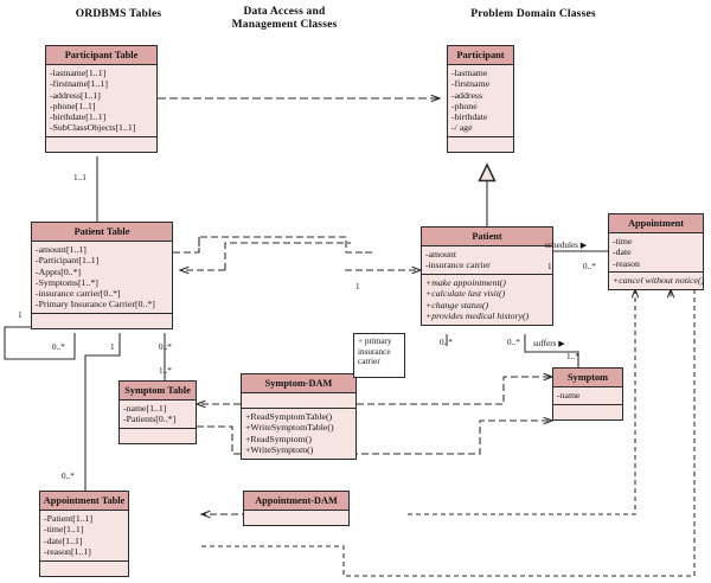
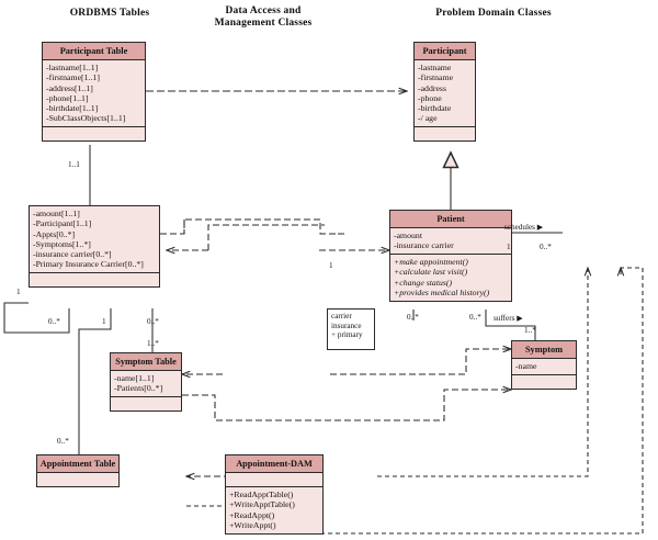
  ORDBMS Tables
  Data Access and
  Management Classes
  Problem Domain Classes
  Participant Table
  -lastname[1..1]
  -firstname[1..1]
  -address[1..1]
  -phone[1..1]
  -birthdate[1..1]
  -SubClassObjects[1..1]
  Participant
  -lastname
  -firstname
  -address
  -phone
  -birthdate
  -/ age
- Patient Table
  -amount[1..1]
  -Participant[1..1]
  -Appts[0..*]
  -Symptoms[1..*]
  -insurance carrier[0..*]
  -Primary Insurance Carrier[0..*]
  Patient
  -amount
  -insurance carrier
  +make appointment()
  +calculate last visit()
  +change status()
  +provides medical history()
- Appointment
- -time
- -date
- -reason
- +cancel without notice()
  Symptom Table
  -name[1..1]
  -Patients[0..*]
- Symptom-DAM
- +ReadSymptomTable()
- +WriteSymptomTable()
- +ReadSymptom()
- +WriteSymptom()
  Symptom
  -name
  Appointment Table
- -Patient[1..1]
- -time[1..1]
- -date[1..1]
- -reason[1..1]
  Appointment-DAM
+ +ReadApptTable()
+ +WriteApptTable()
+ +ReadAppt()
+ +WriteAppt()
  1..1
  1
  0..*
  1
  0..*
  1..*
  0..*
  0..*
  0..*
  1
  0..*
  1..*
  1
  schedules ▶
  suffers ▶
- + primary
+ carrier
  insurance
- carrier
+ + primary
